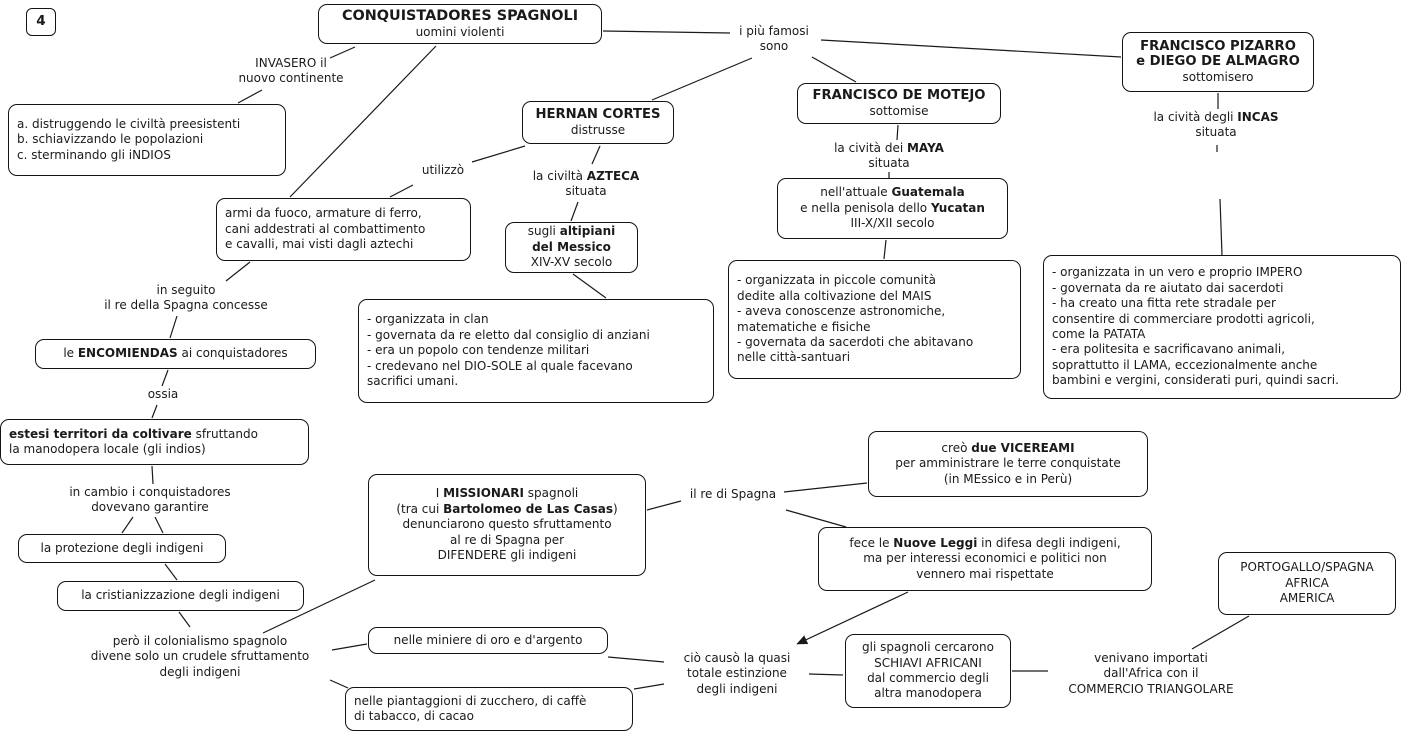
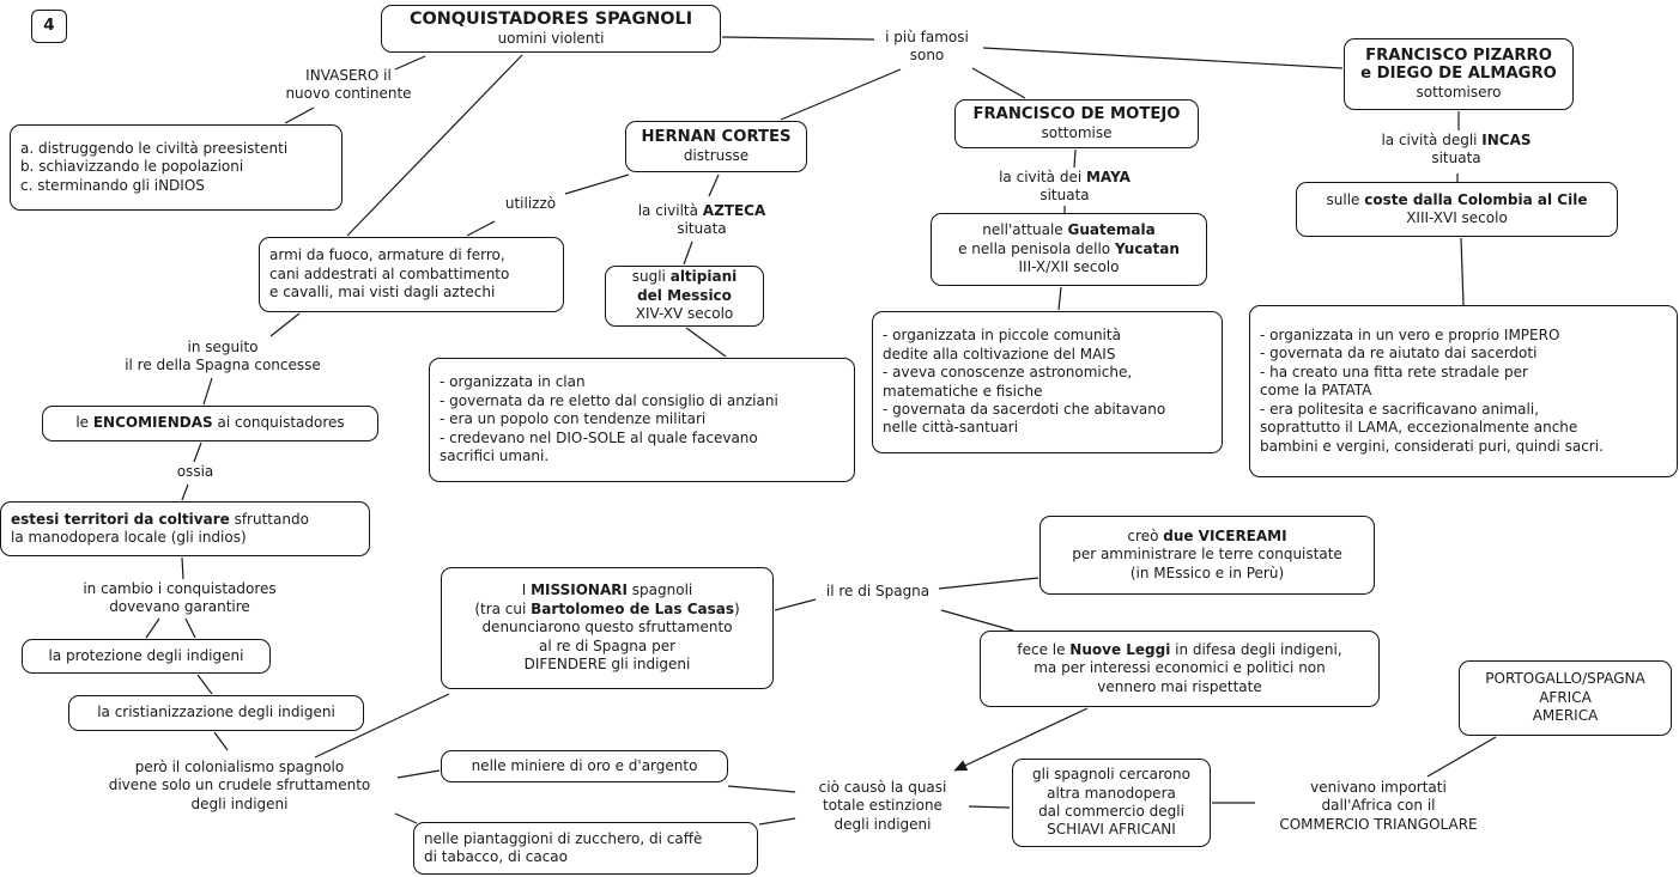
  4
  CONQUISTADORES SPAGNOLI
  uomini violenti
  a. distruggendo le civiltà preesistenti
  b. schiavizzando le popolazioni
  c. sterminando gli iNDIOS
  HERNAN CORTES
  distrusse
  armi da fuoco, armature di ferro,
  cani addestrati al combattimento
  e cavalli, mai visti dagli aztechi
  sugli altipiani
  del Messico
  XIV-XV secolo
  FRANCISCO DE MOTEJO
  sottomise
  nell'attuale Guatemala
  e nella penisola dello Yucatan
  III-X/XII secolo
  FRANCISCO PIZARRO
  e DIEGO DE ALMAGRO
  sottomisero
+ sulle coste dalla Colombia al Cile
+ XIII-XVI secolo
  - organizzata in clan
  - governata da re eletto dal consiglio di anziani
  - era un popolo con tendenze militari
  - credevano nel DIO-SOLE al quale facevano
  sacrifici umani.
  - organizzata in piccole comunità
  dedite alla coltivazione del MAIS
  - aveva conoscenze astronomiche,
  matematiche e fisiche
  - governata da sacerdoti che abitavano
  nelle città-santuari
  - organizzata in un vero e proprio IMPERO
  - governata da re aiutato dai sacerdoti
  - ha creato una fitta rete stradale per
- consentire di commerciare prodotti agricoli,
  come la PATATA
  - era politesita e sacrificavano animali,
  soprattutto il LAMA, eccezionalmente anche
  bambini e vergini, considerati puri, quindi sacri.
  le ENCOMIENDAS ai conquistadores
  estesi territori da coltivare sfruttando
  la manodopera locale (gli indios)
  la protezione degli indigeni
  la cristianizzazione degli indigeni
  I MISSIONARI spagnoli
  (tra cui Bartolomeo de Las Casas)
  denunciarono questo sfruttamento
  al re di Spagna per
  DIFENDERE gli indigeni
  creò due VICEREAMI
  per amministrare le terre conquistate
  (in MEssico e in Perù)
  fece le Nuove Leggi in difesa degli indigeni,
  ma per interessi economici e politici non
  vennero mai rispettate
  PORTOGALLO/SPAGNA
  AFRICA
  AMERICA
  nelle miniere di oro e d'argento
  nelle piantaggioni di zucchero, di caffè
  di tabacco, di cacao
  gli spagnoli cercarono
- SCHIAVI AFRICANI
+ altra manodopera
  dal commercio degli
- altra manodopera
+ SCHIAVI AFRICANI
  INVASERO il
  nuovo continente
  i più famosi
  sono
  utilizzò
  la civiltà AZTECA
  situata
  la cività dei MAYA
  situata
  la cività degli INCAS
  situata
  in seguito
  il re della Spagna concesse
  ossia
  in cambio i conquistadores
  dovevano garantire
  però il colonialismo spagnolo
  divene solo un crudele sfruttamento
  degli indigeni
  il re di Spagna
  ciò causò la quasi
  totale estinzione
  degli indigeni
  venivano importati
  dall'Africa con il
  COMMERCIO TRIANGOLARE
